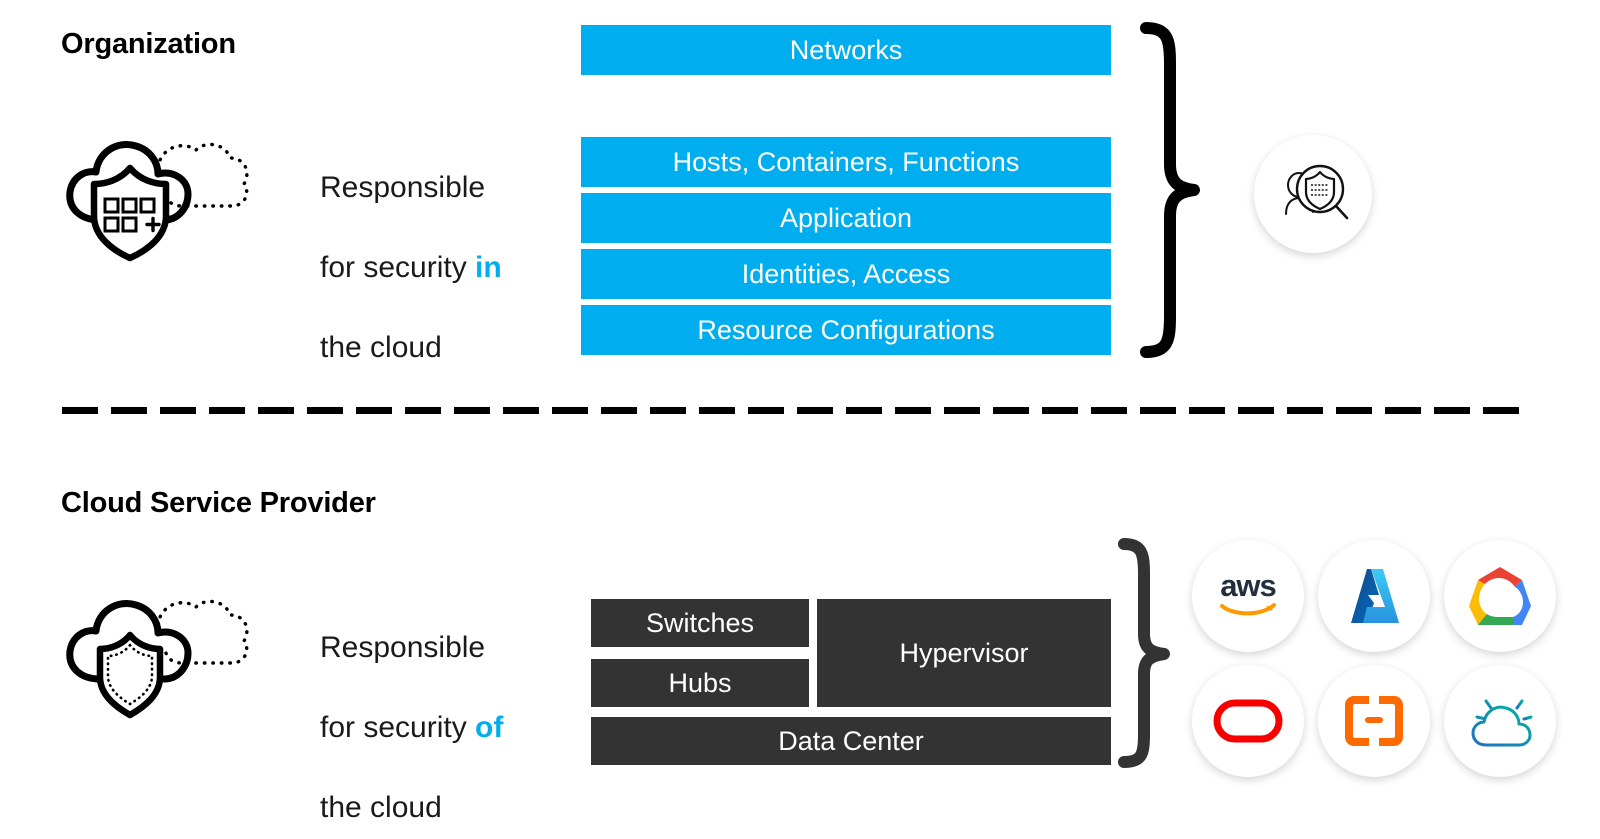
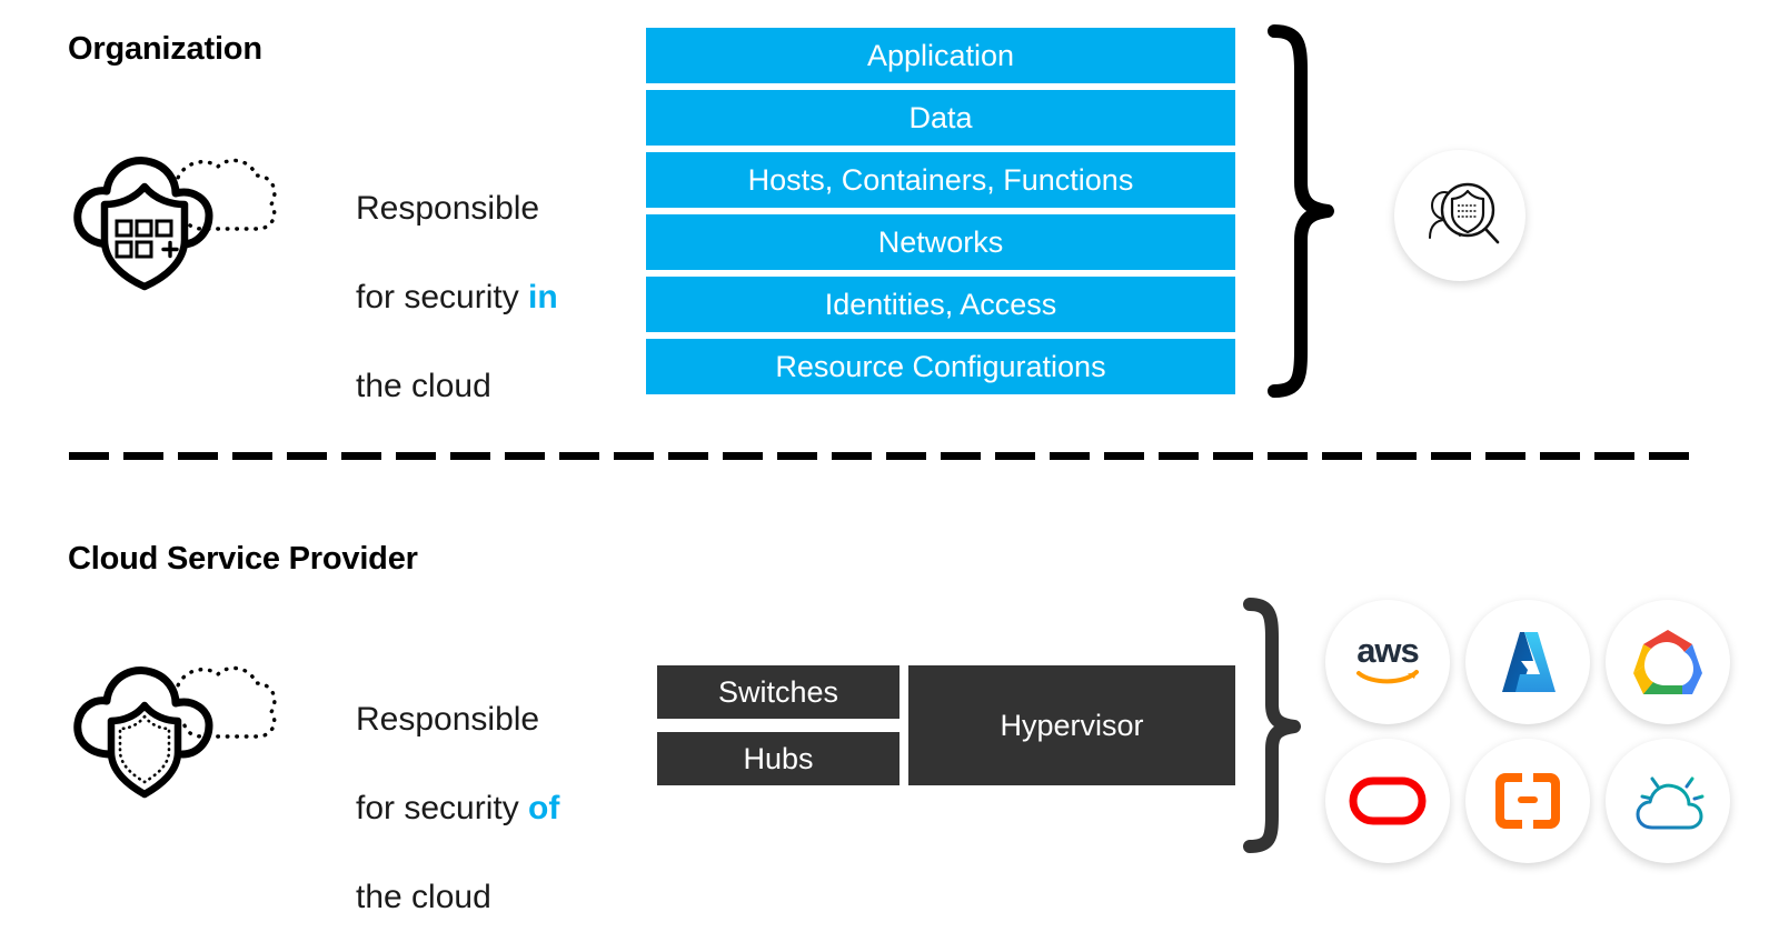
  Organization
  Responsible
  for security in
  the cloud
- Networks
+ Application
+ Data
  Hosts, Containers, Functions
- Application
+ Networks
  Identities, Access
  Resource Configurations
  Cloud Service Provider
  Responsible
  for security of
  the cloud
  Switches
  Hubs
  Hypervisor
- Data Center
  aws
